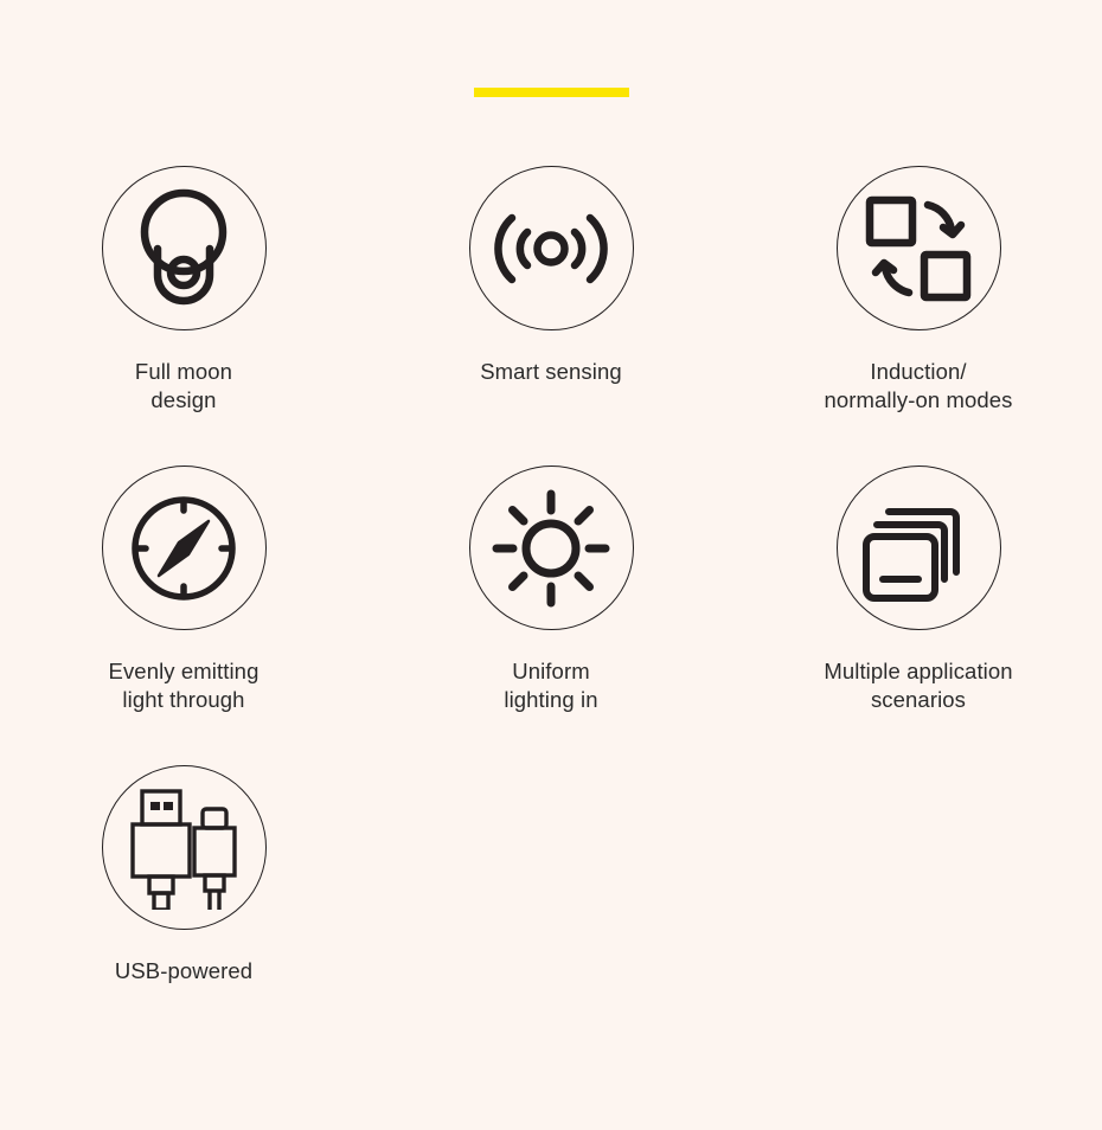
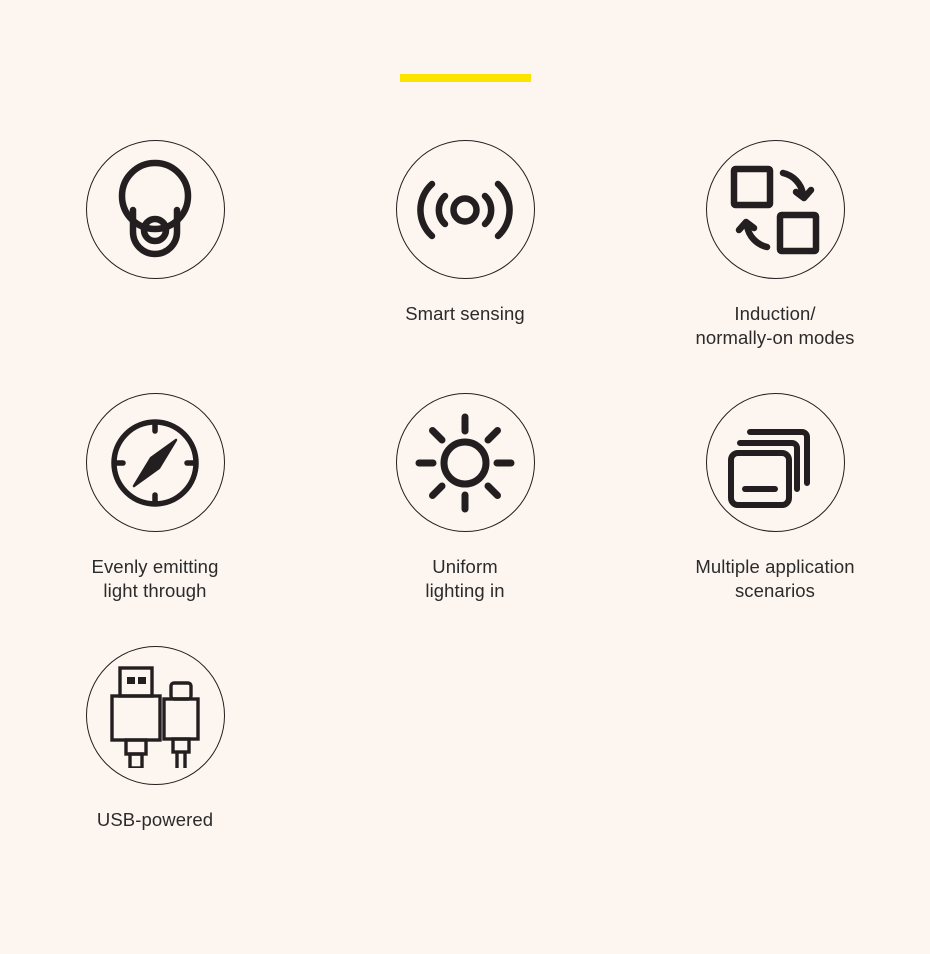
- Full moon
- design
  Smart sensing
  Induction/
  normally-on modes
  Evenly emitting
  light through
  Uniform
  lighting in
  Multiple application
  scenarios
  USB-powered
